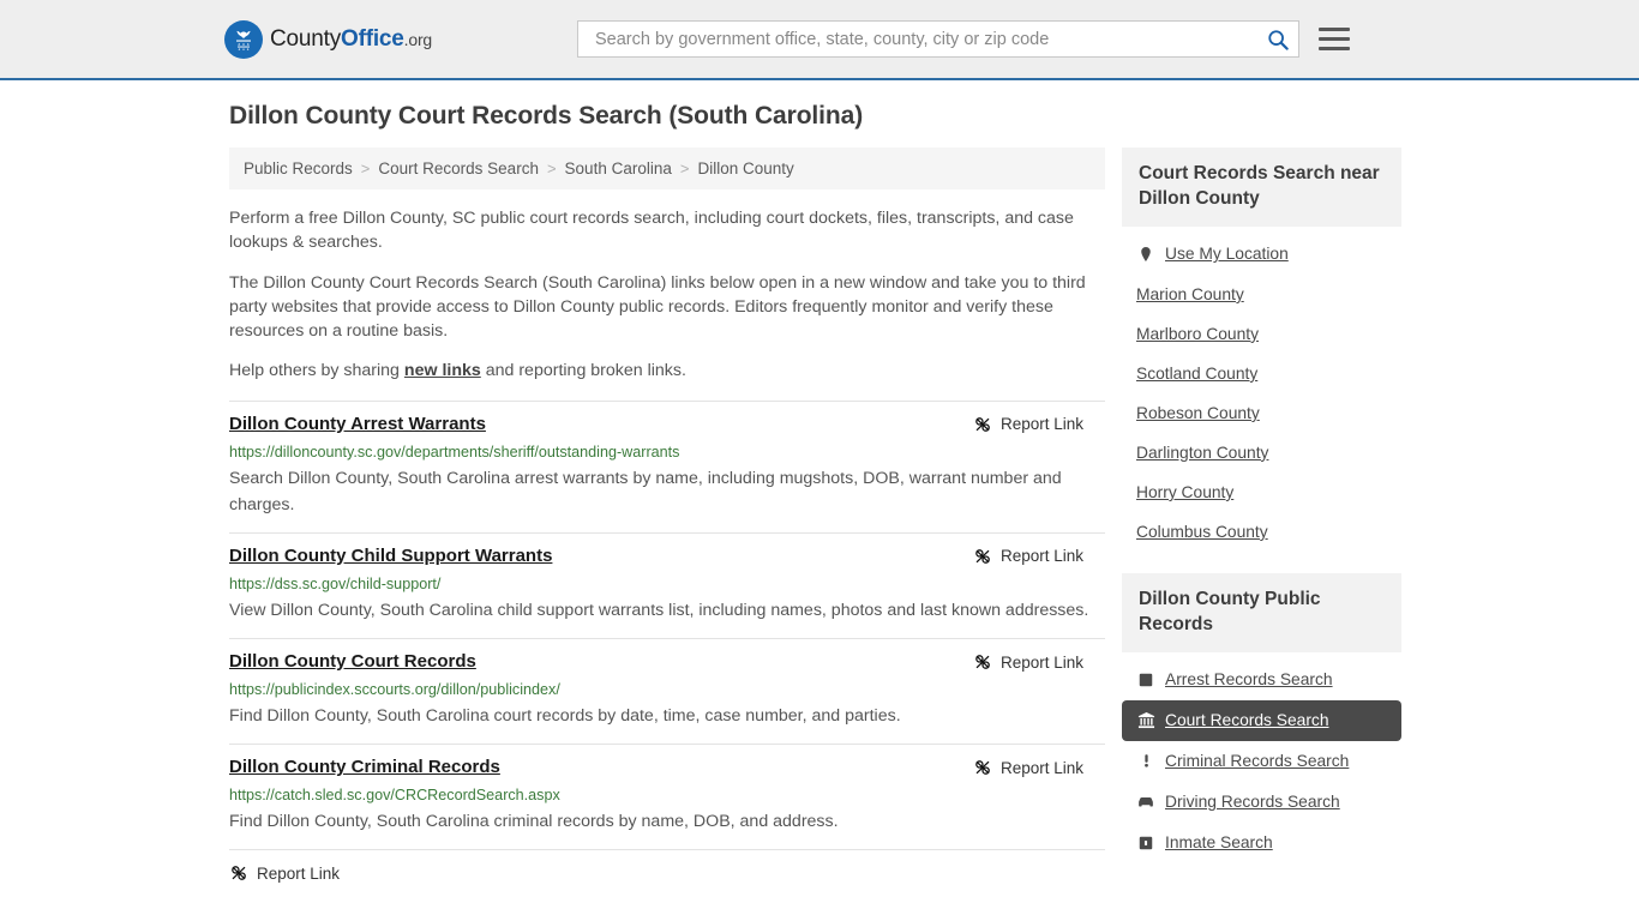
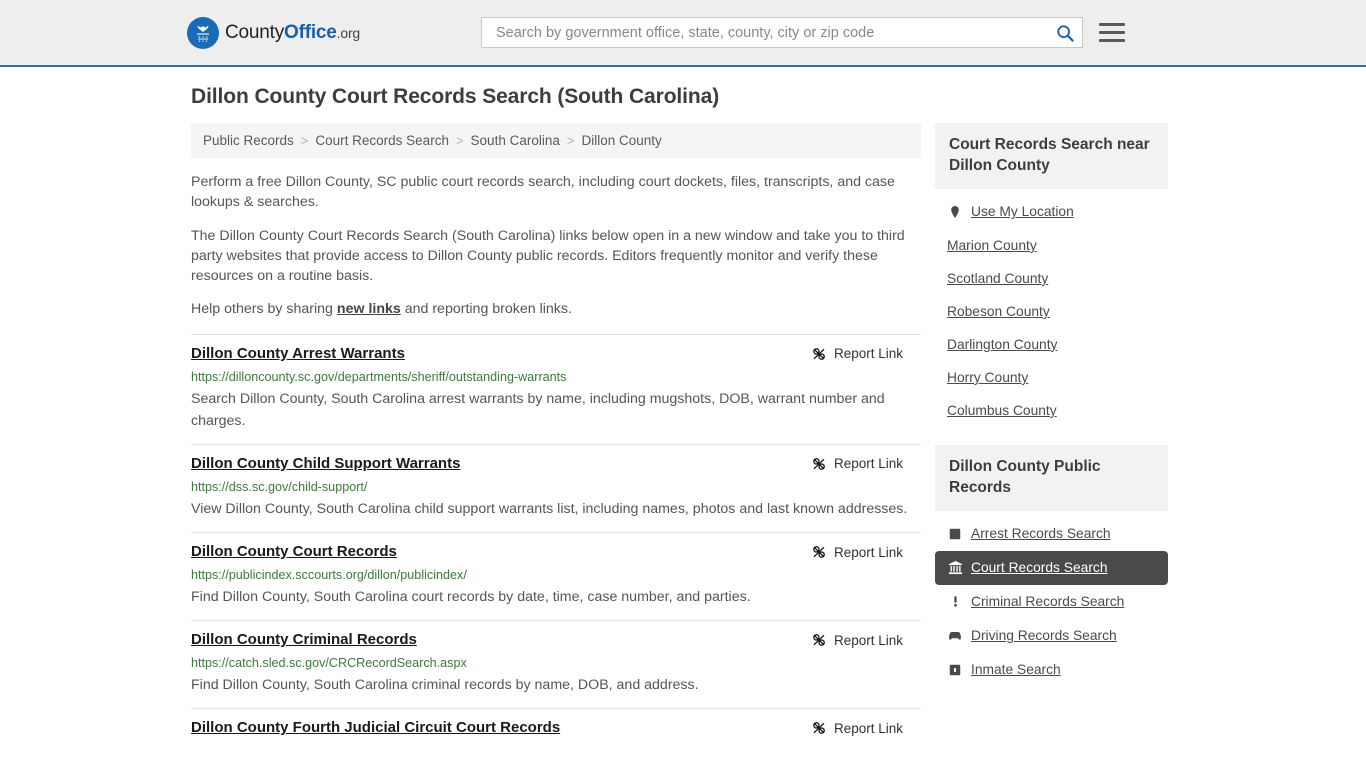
  CountyOffice.org
  Search by government office, state, county, city or zip code
  Dillon County Court Records Search (South Carolina)
  Public Records
  >
  Court Records Search
  >
  South Carolina
  >
  Dillon County
  Perform a free Dillon County, SC public court records search, including court dockets, files, transcripts, and case lookups & searches.
  The Dillon County Court Records Search (South Carolina) links below open in a new window and take you to third party websites that provide access to Dillon County public records. Editors frequently monitor and verify these resources on a routine basis.
  Help others by sharing new links and reporting broken links.
  Dillon County Arrest Warrants
  Report Link
  https://dilloncounty.sc.gov/departments/sheriff/outstanding-warrants
  Search Dillon County, South Carolina arrest warrants by name, including mugshots, DOB, warrant number and charges.
  Dillon County Child Support Warrants
  Report Link
  https://dss.sc.gov/child-support/
  View Dillon County, South Carolina child support warrants list, including names, photos and last known addresses.
  Dillon County Court Records
  Report Link
  https://publicindex.sccourts.org/dillon/publicindex/
  Find Dillon County, South Carolina court records by date, time, case number, and parties.
  Dillon County Criminal Records
  Report Link
  https://catch.sled.sc.gov/CRCRecordSearch.aspx
  Find Dillon County, South Carolina criminal records by name, DOB, and address.
+ Dillon County Fourth Judicial Circuit Court Records
  Report Link
  Court Records Search near Dillon County
  Use My Location
  Marion County
- Marlboro County
  Scotland County
  Robeson County
  Darlington County
  Horry County
  Columbus County
  Dillon County Public Records
  Arrest Records Search
  Court Records Search
  Criminal Records Search
  Driving Records Search
  Inmate Search
